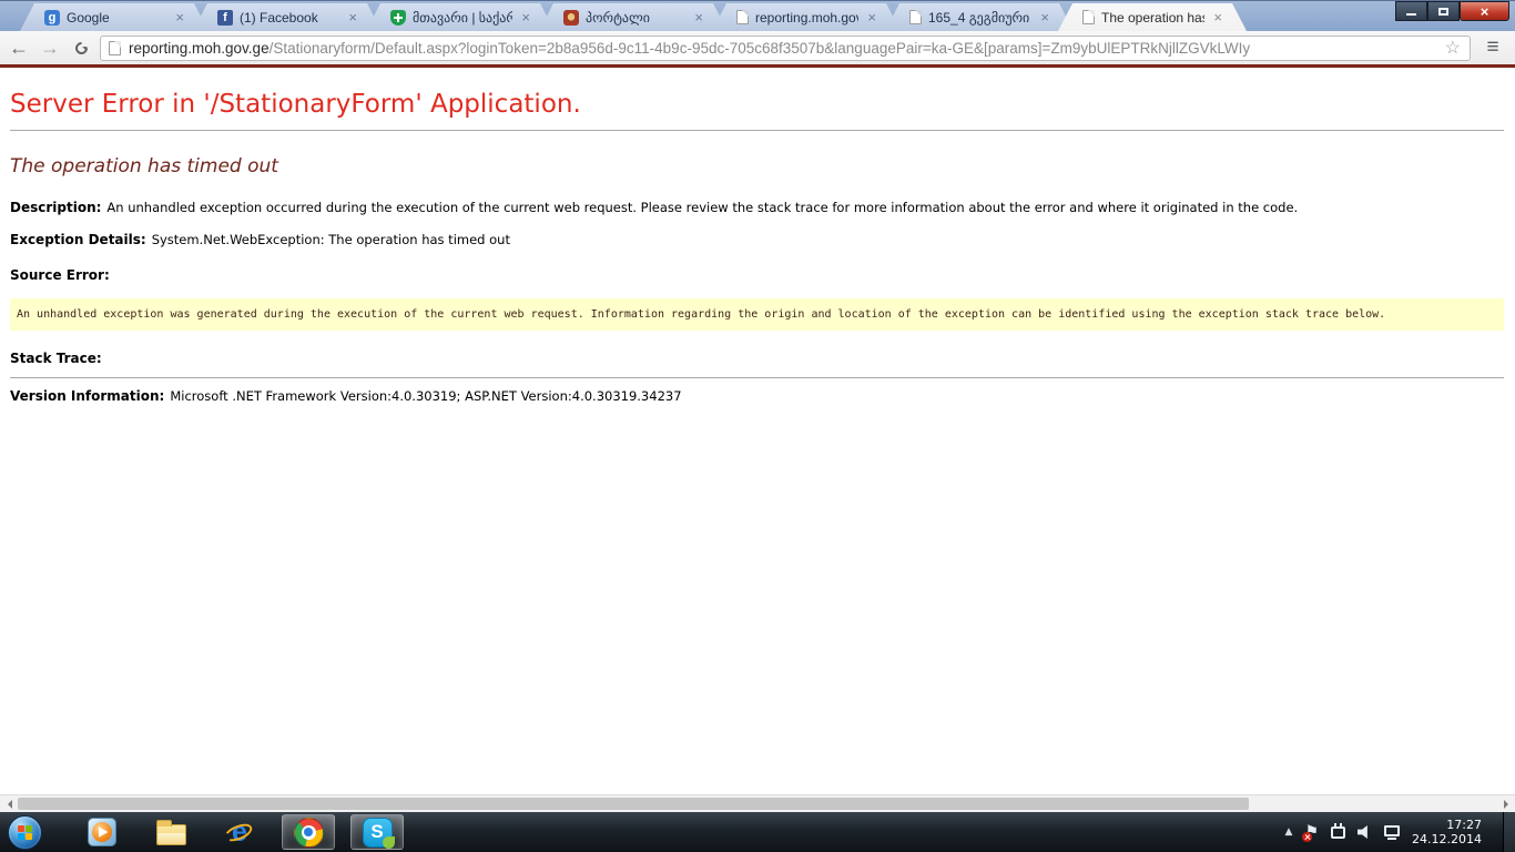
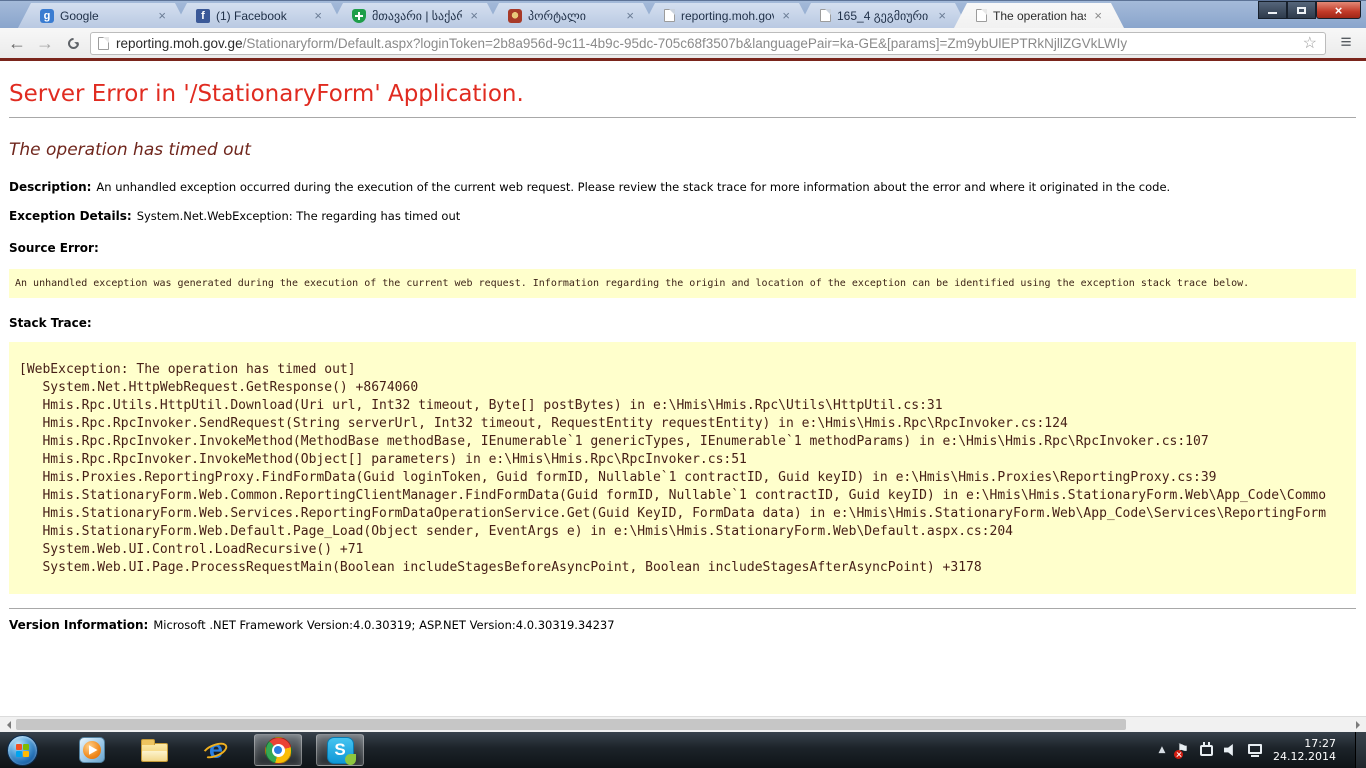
  g
  Google
  ×
  f
  (1) Facebook
  ×
  მთავარი | საქარ
  ×
  პორტალი
  ×
  reporting.moh.gov
  ×
  165_4 გეგმიური
  ×
  The operation ha
  ×
  ×
  ←
  →
  reporting.moh.gov.ge/Stationaryform/Default.aspx?loginToken=2b8a956d-9c11-4b9c-95dc-705c68f3507b&languagePair=ka-GE&[params]=Zm9ybUlEPTRkNjllZGVkLWIy
  ☆
  ≡
  Server Error in '/StationaryForm' Application.
  The operation has timed out
  Description: An unhandled exception occurred during the execution of the current web request. Please review the stack trace for more information about the error and where it originated in the code.
- Exception Details: System.Net.WebException: The operation has timed out
+ Exception Details: System.Net.WebException: The regarding has timed out
  Source Error:
  An unhandled exception was generated during the execution of the current web request. Information regarding the origin and location of the exception can be identified using the exception stack trace below.
  Stack Trace:
+ [WebException: The operation has timed out]
+ System.Net.HttpWebRequest.GetResponse() +8674060
+ Hmis.Rpc.Utils.HttpUtil.Download(Uri url, Int32 timeout, Byte[] postBytes) in e:\Hmis\Hmis.Rpc\Utils\HttpUtil.cs:31
+ Hmis.Rpc.RpcInvoker.SendRequest(String serverUrl, Int32 timeout, RequestEntity requestEntity) in e:\Hmis\Hmis.Rpc\RpcInvoker.cs:124
+ Hmis.Rpc.RpcInvoker.InvokeMethod(MethodBase methodBase, IEnumerable`1 genericTypes, IEnumerable`1 methodParams) in e:\Hmis\Hmis.Rpc\RpcInvoker.cs:107
+ Hmis.Rpc.RpcInvoker.InvokeMethod(Object[] parameters) in e:\Hmis\Hmis.Rpc\RpcInvoker.cs:51
+ Hmis.Proxies.ReportingProxy.FindFormData(Guid loginToken, Guid formID, Nullable`1 contractID, Guid keyID) in e:\Hmis\Hmis.Proxies\ReportingProxy.cs:39
+ Hmis.StationaryForm.Web.Common.ReportingClientManager.FindFormData(Guid formID, Nullable`1 contractID, Guid keyID) in e:\Hmis\Hmis.StationaryForm.Web\App_Code\Commo
+ Hmis.StationaryForm.Web.Services.ReportingFormDataOperationService.Get(Guid KeyID, FormData data) in e:\Hmis\Hmis.StationaryForm.Web\App_Code\Services\ReportingForm
+ Hmis.StationaryForm.Web.Default.Page_Load(Object sender, EventArgs e) in e:\Hmis\Hmis.StationaryForm.Web\Default.aspx.cs:204
+ System.Web.UI.Control.LoadRecursive() +71
+ System.Web.UI.Page.ProcessRequestMain(Boolean includeStagesBeforeAsyncPoint, Boolean includeStagesAfterAsyncPoint) +3178
  Version Information: Microsoft .NET Framework Version:4.0.30319; ASP.NET Version:4.0.30319.34237
  e
  S
  ▲
  ⚑
  17:27
  24.12.2014
